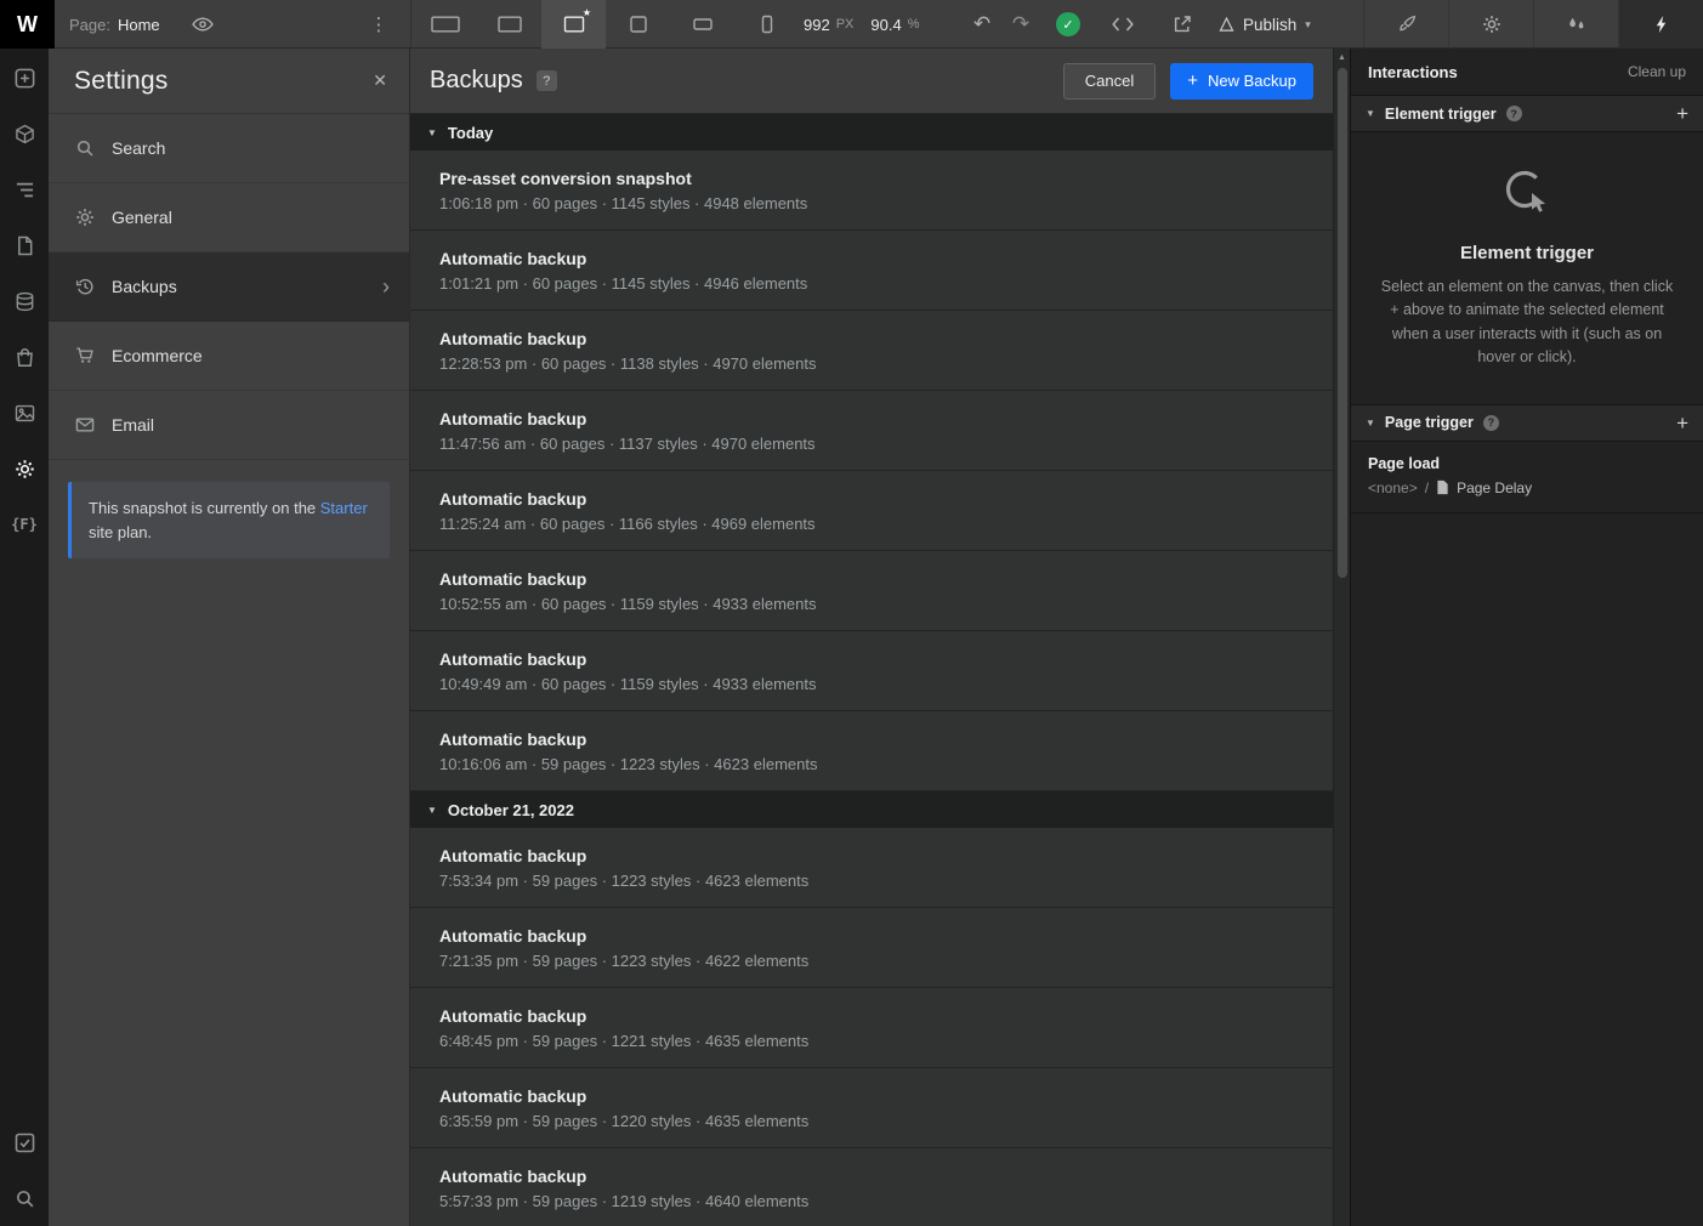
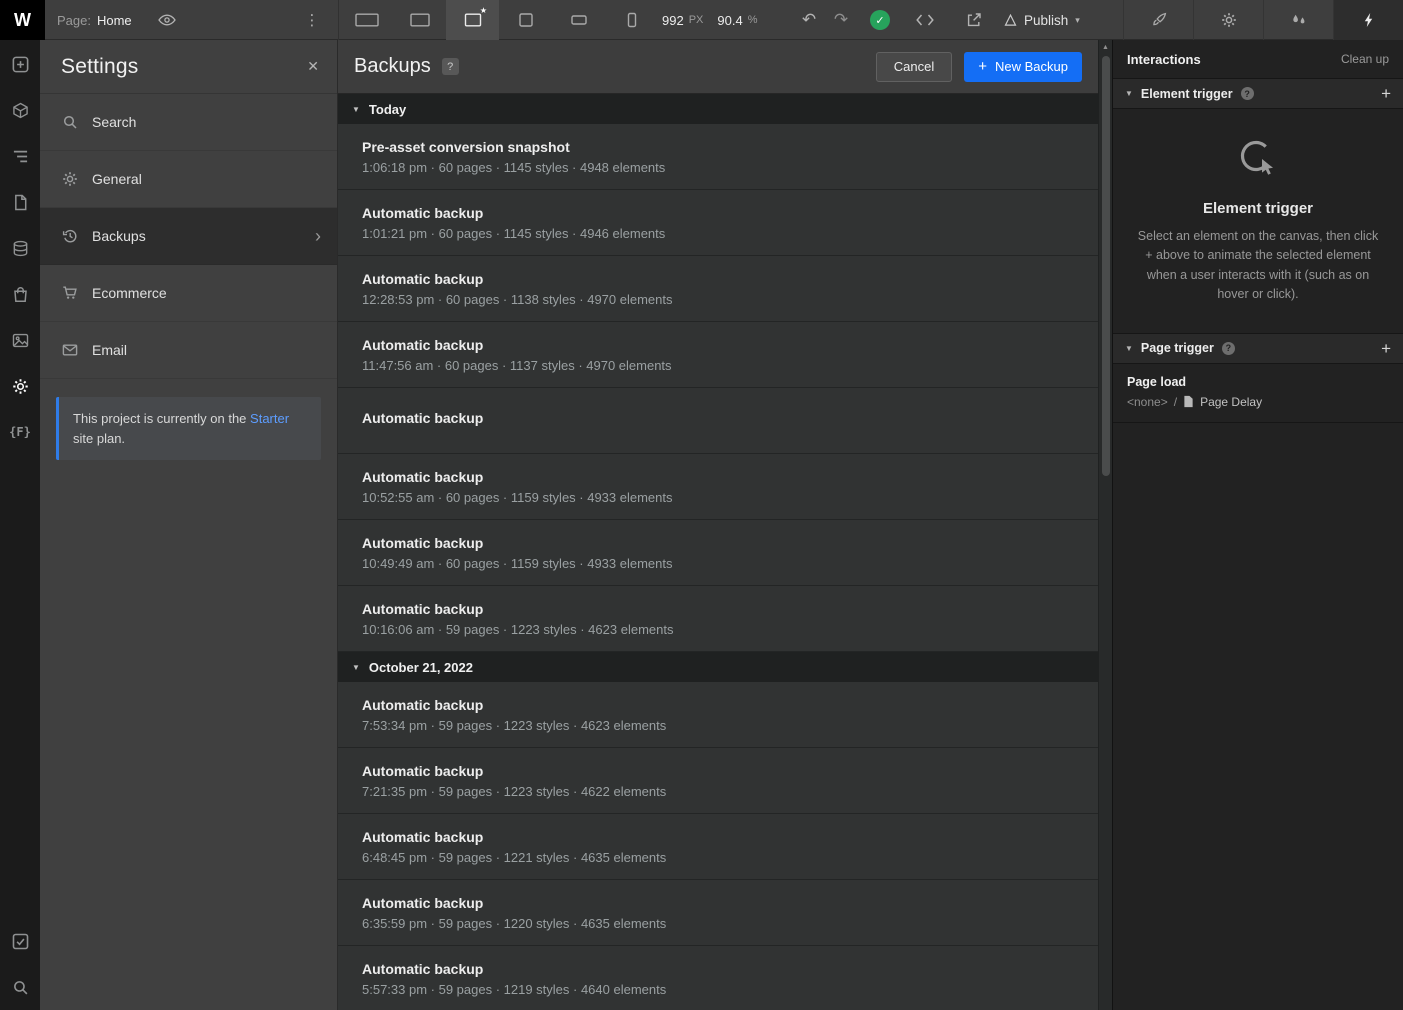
  W
  Page:
  Home
  ⋮
  ★
  992
  PX
  90.4
  %
  ↶
  ↷
  ✓
  Publish
  ▾
  {F}
  Settings
  ✕
  Search
  General
  Backups
  ›
  Ecommerce
  Email
- This snapshot is currently on the Starter site plan.
+ This project is currently on the Starter site plan.
  Backups
  ?
  Cancel
  +
  New Backup
  ▼
  Today
  Pre-asset conversion snapshot
  1:06:18 pm · 60 pages · 1145 styles · 4948 elements
  Automatic backup
  1:01:21 pm · 60 pages · 1145 styles · 4946 elements
  Automatic backup
  12:28:53 pm · 60 pages · 1138 styles · 4970 elements
  Automatic backup
  11:47:56 am · 60 pages · 1137 styles · 4970 elements
  Automatic backup
- 11:25:24 am · 60 pages · 1166 styles · 4969 elements
  Automatic backup
  10:52:55 am · 60 pages · 1159 styles · 4933 elements
  Automatic backup
  10:49:49 am · 60 pages · 1159 styles · 4933 elements
  Automatic backup
  10:16:06 am · 59 pages · 1223 styles · 4623 elements
  ▼
  October 21, 2022
  Automatic backup
  7:53:34 pm · 59 pages · 1223 styles · 4623 elements
  Automatic backup
  7:21:35 pm · 59 pages · 1223 styles · 4622 elements
  Automatic backup
  6:48:45 pm · 59 pages · 1221 styles · 4635 elements
  Automatic backup
  6:35:59 pm · 59 pages · 1220 styles · 4635 elements
  Automatic backup
  5:57:33 pm · 59 pages · 1219 styles · 4640 elements
  Interactions
  Clean up
  ▼
  Element trigger
  ?
  +
  Element trigger
  Select an element on the canvas, then click + above to animate the selected element when a user interacts with it (such as on hover or click).
  ▼
  Page trigger
  ?
  +
  Page load
  <none>
  /
  Page Delay
